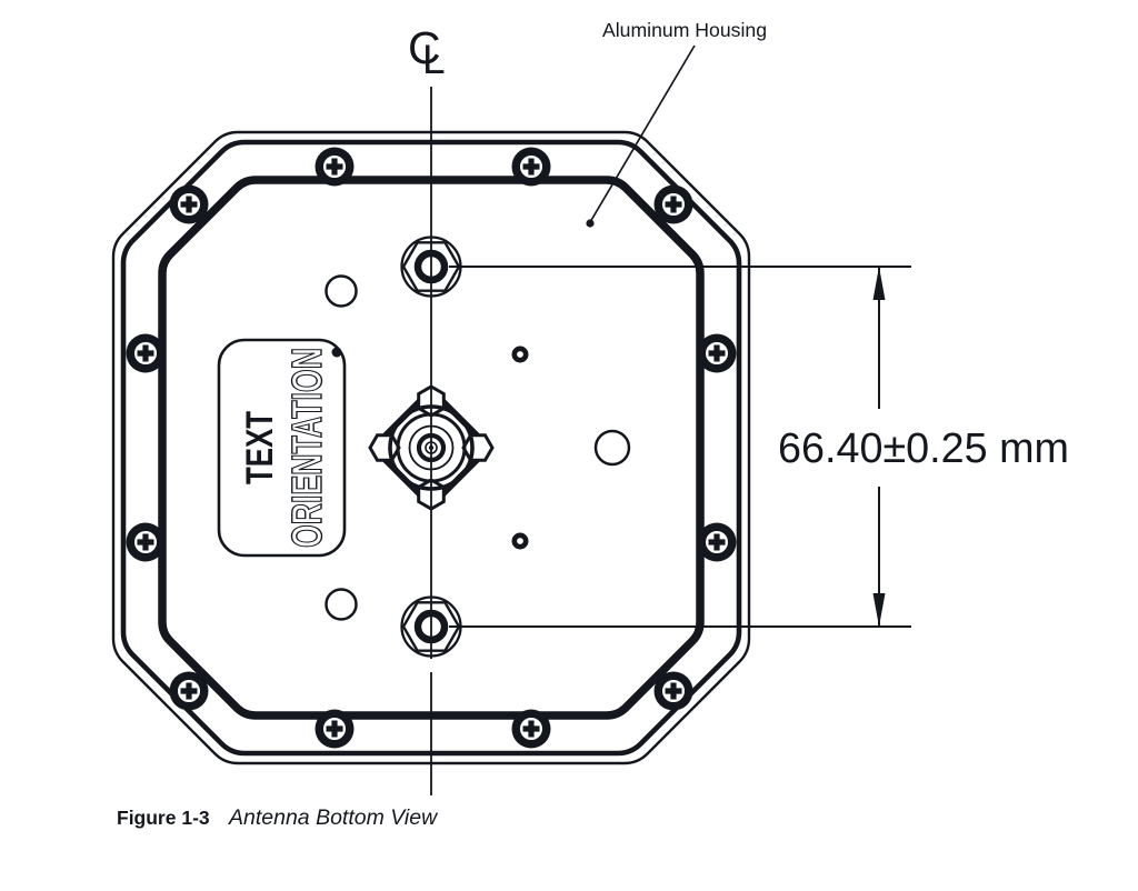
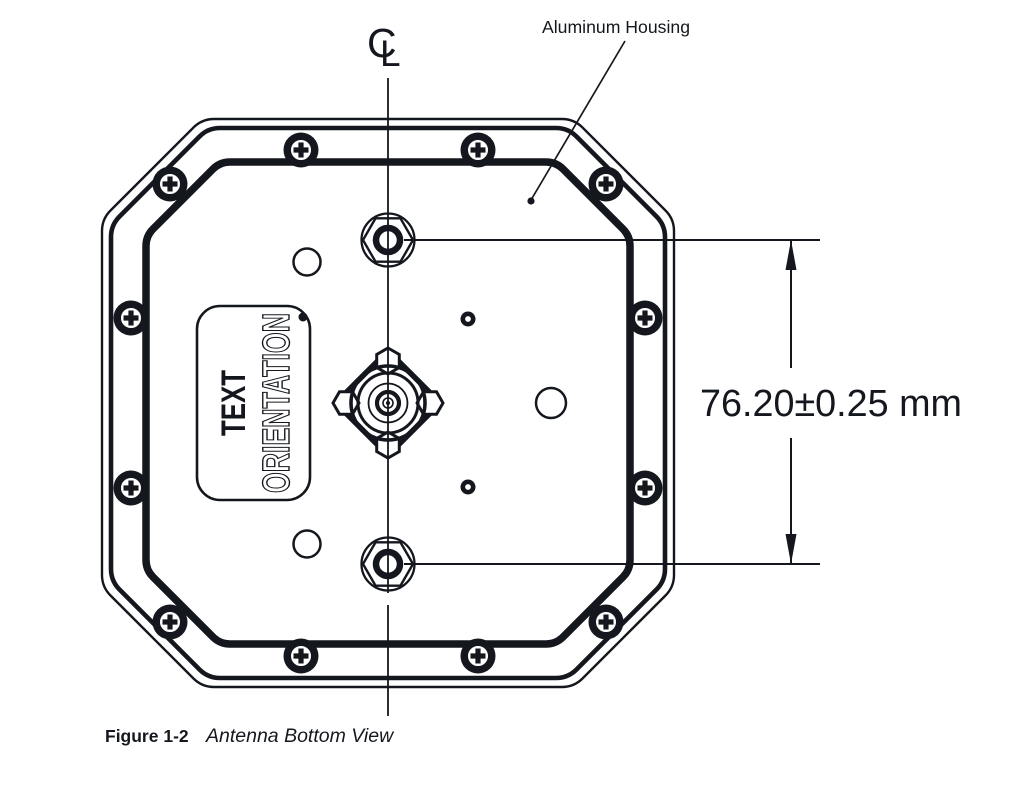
  C
  L
  Aluminum Housing
- 66.40±0.25 mm
+ 76.20±0.25 mm
- Figure 1-3
+ Figure 1-2
  Antenna Bottom View
